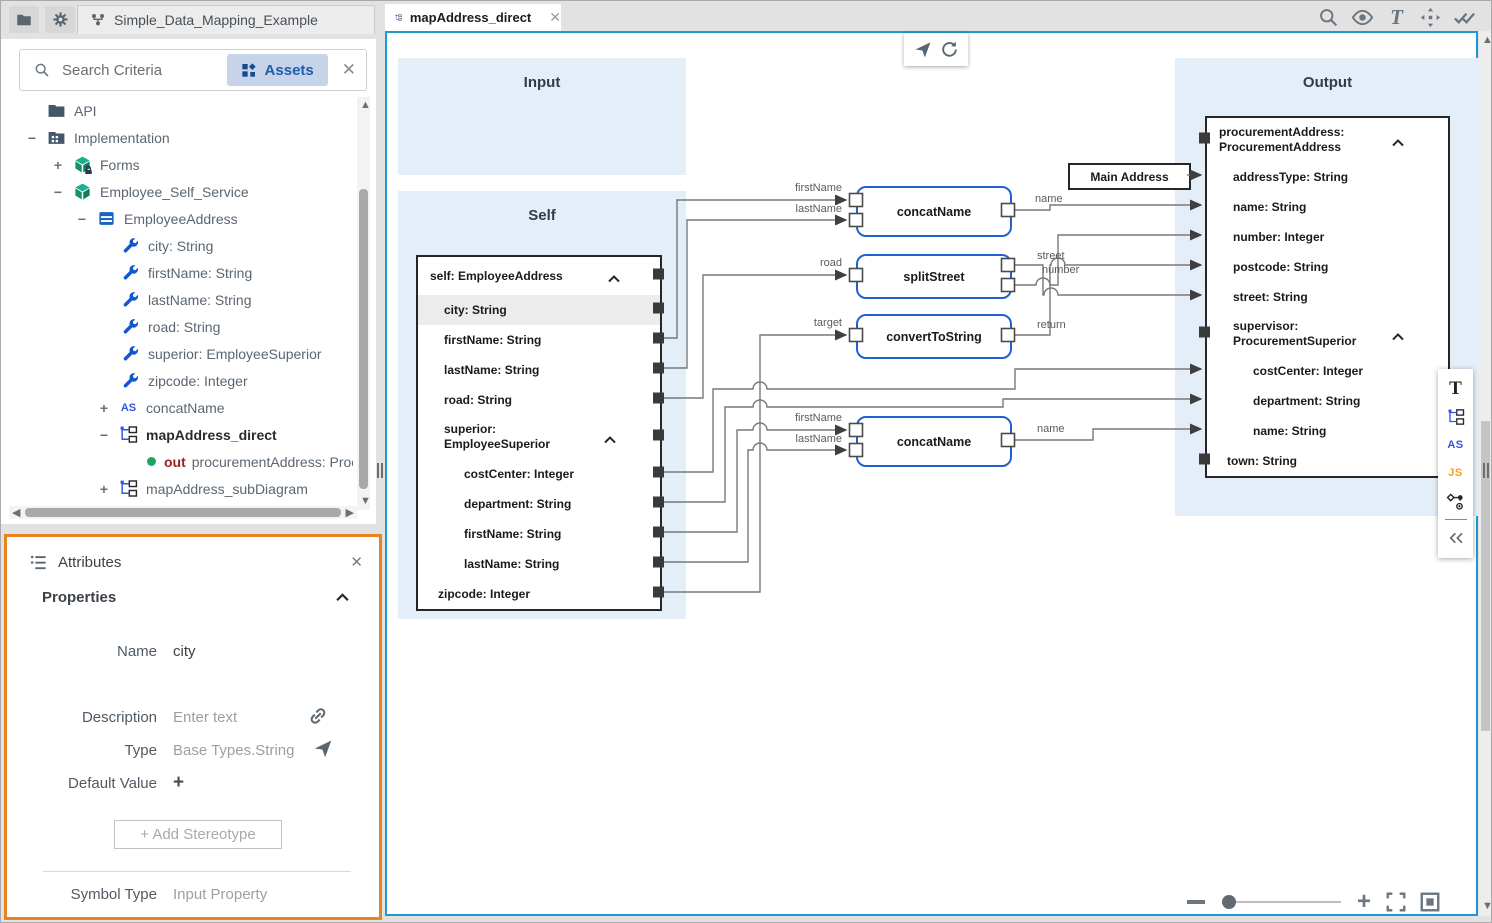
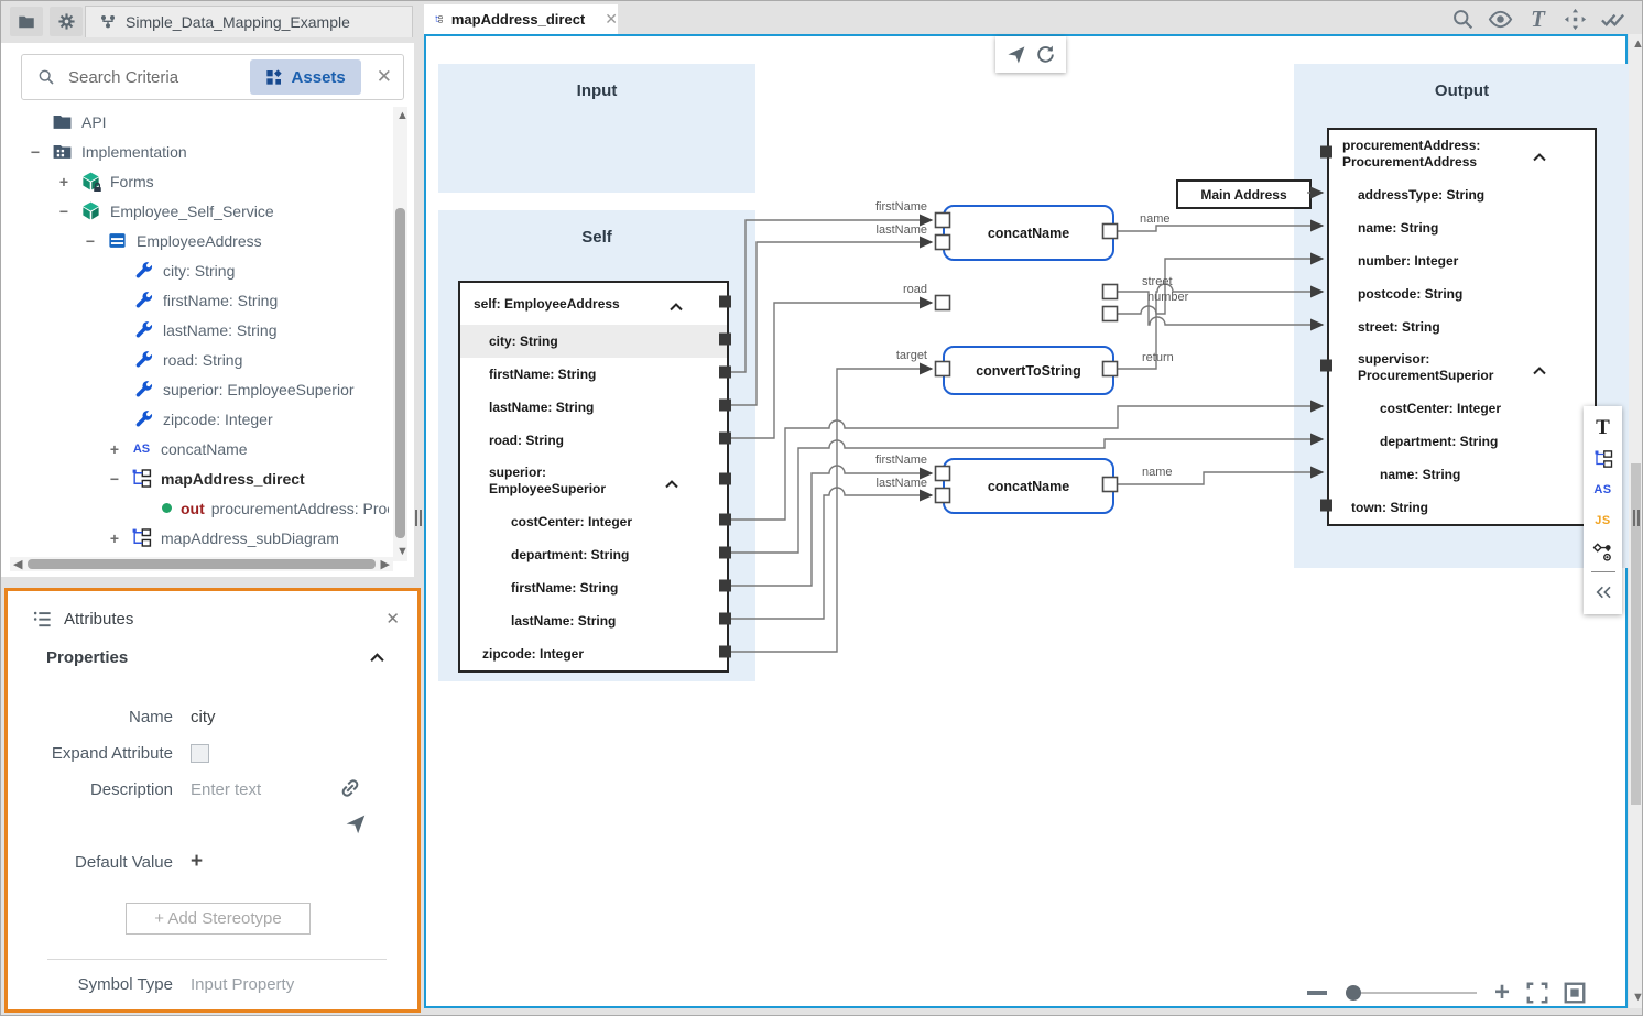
  Simple_Data_Mapping_Example
  T
  Search Criteria
  Assets
  ✕
  API
  −
  Implementation
  +
  Forms
  −
  Employee_Self_Service
  −
  EmployeeAddress
  city: String
  firstName: String
  lastName: String
  road: String
  superior: EmployeeSuperior
  zipcode: Integer
  +
  AS
  concatName
  −
  mapAddress_direct
  out
  procurementAddress: Pro
  +
  mapAddress_subDiagram
  ▲
  ▼
  ◀
  ▶
  Attributes
  ✕
  Properties
  Name
  city
+ Expand Attribute
  Description
  Enter text
- Type
- Base Types.String
  Default Value
  +
  + Add Stereotype
  Symbol Type
  Input Property
  mapAddress_direct
  ✕
  Input
  Self
  Output
  self: EmployeeAddress
  city: String
  firstName: String
  lastName: String
  road: String
  superior: EmployeeSuperior
  costCenter: Integer
  department: String
  firstName: String
  lastName: String
  zipcode: Integer
  procurementAddress: ProcurementAddress
  addressType: String
  name: String
  number: Integer
  postcode: String
  street: String
  supervisor: ProcurementSuperior
  costCenter: Integer
  department: String
  name: String
  town: String
  concatName
- splitStreet
  convertToString
  concatName
  Main Address
  firstName
  lastName
  name
  road
  street
  number
  target
  return
  firstName
  lastName
  name
  +
  T
  AS
  JS
  ▲
  ▼
